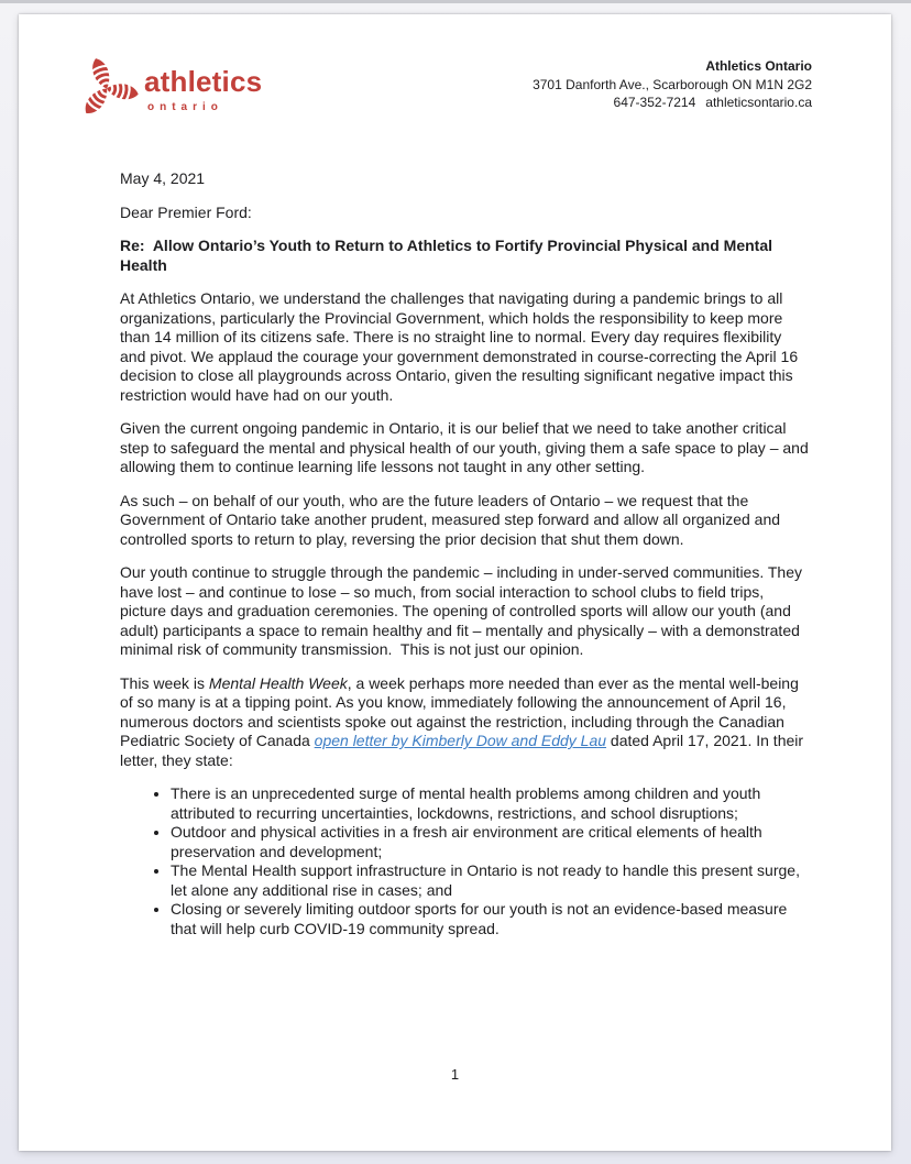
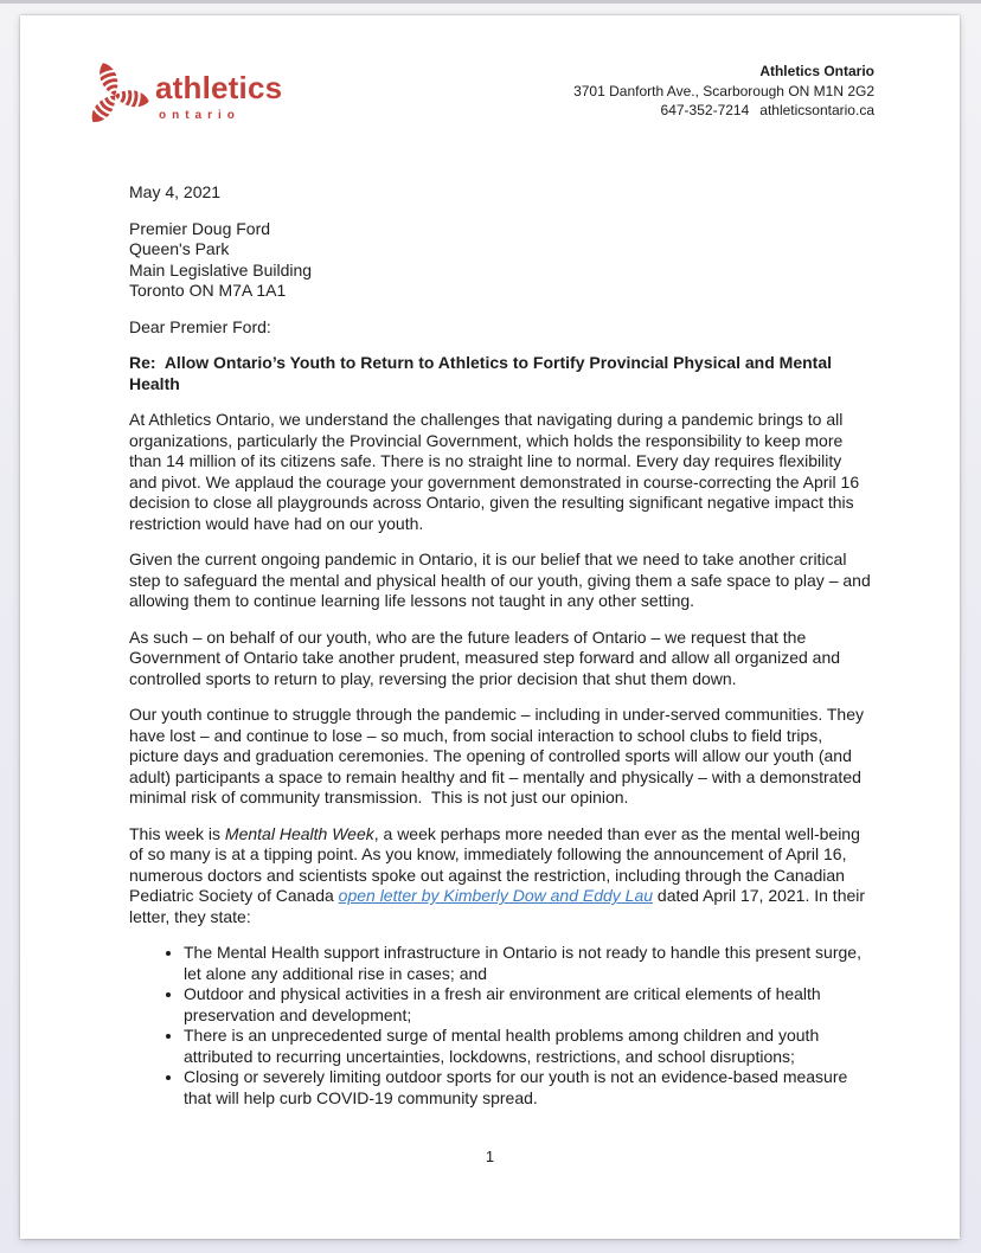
  athletics
  ontario
  Athletics Ontario
  3701 Danforth Ave., Scarborough ON M1N 2G2
  647-352-7214 athleticsontario.ca
  May 4, 2021
+ Premier Doug Ford
+ Queen's Park
+ Main Legislative Building
+ Toronto ON M7A 1A1
  Dear Premier Ford:
  Re: Allow Ontario’s Youth to Return to Athletics to Fortify Provincial Physical and Mental Health
  At Athletics Ontario, we understand the challenges that navigating during a pandemic brings to all organizations, particularly the Provincial Government, which holds the responsibility to keep more than 14 million of its citizens safe. There is no straight line to normal. Every day requires flexibility and pivot. We applaud the courage your government demonstrated in course-correcting the April 16 decision to close all playgrounds across Ontario, given the resulting significant negative impact this restriction would have had on our youth.
  Given the current ongoing pandemic in Ontario, it is our belief that we need to take another critical step to safeguard the mental and physical health of our youth, giving them a safe space to play – and allowing them to continue learning life lessons not taught in any other setting.
  As such – on behalf of our youth, who are the future leaders of Ontario – we request that the Government of Ontario take another prudent, measured step forward and allow all organized and controlled sports to return to play, reversing the prior decision that shut them down.
  Our youth continue to struggle through the pandemic – including in under-served communities. They have lost – and continue to lose – so much, from social interaction to school clubs to field trips, picture days and graduation ceremonies. The opening of controlled sports will allow our youth (and adult) participants a space to remain healthy and fit – mentally and physically – with a demonstrated minimal risk of community transmission. This is not just our opinion.
  This week is Mental Health Week, a week perhaps more needed than ever as the mental well-being of so many is at a tipping point. As you know, immediately following the announcement of April 16, numerous doctors and scientists spoke out against the restriction, including through the Canadian Pediatric Society of Canada open letter by Kimberly Dow and Eddy Lau dated April 17, 2021. In their letter, they state:
- There is an unprecedented surge of mental health problems among children and youth attributed to recurring uncertainties, lockdowns, restrictions, and school disruptions;
+ The Mental Health support infrastructure in Ontario is not ready to handle this present surge, let alone any additional rise in cases; and
  Outdoor and physical activities in a fresh air environment are critical elements of health preservation and development;
- The Mental Health support infrastructure in Ontario is not ready to handle this present surge, let alone any additional rise in cases; and
+ There is an unprecedented surge of mental health problems among children and youth attributed to recurring uncertainties, lockdowns, restrictions, and school disruptions;
  Closing or severely limiting outdoor sports for our youth is not an evidence-based measure that will help curb COVID-19 community spread.
  1
